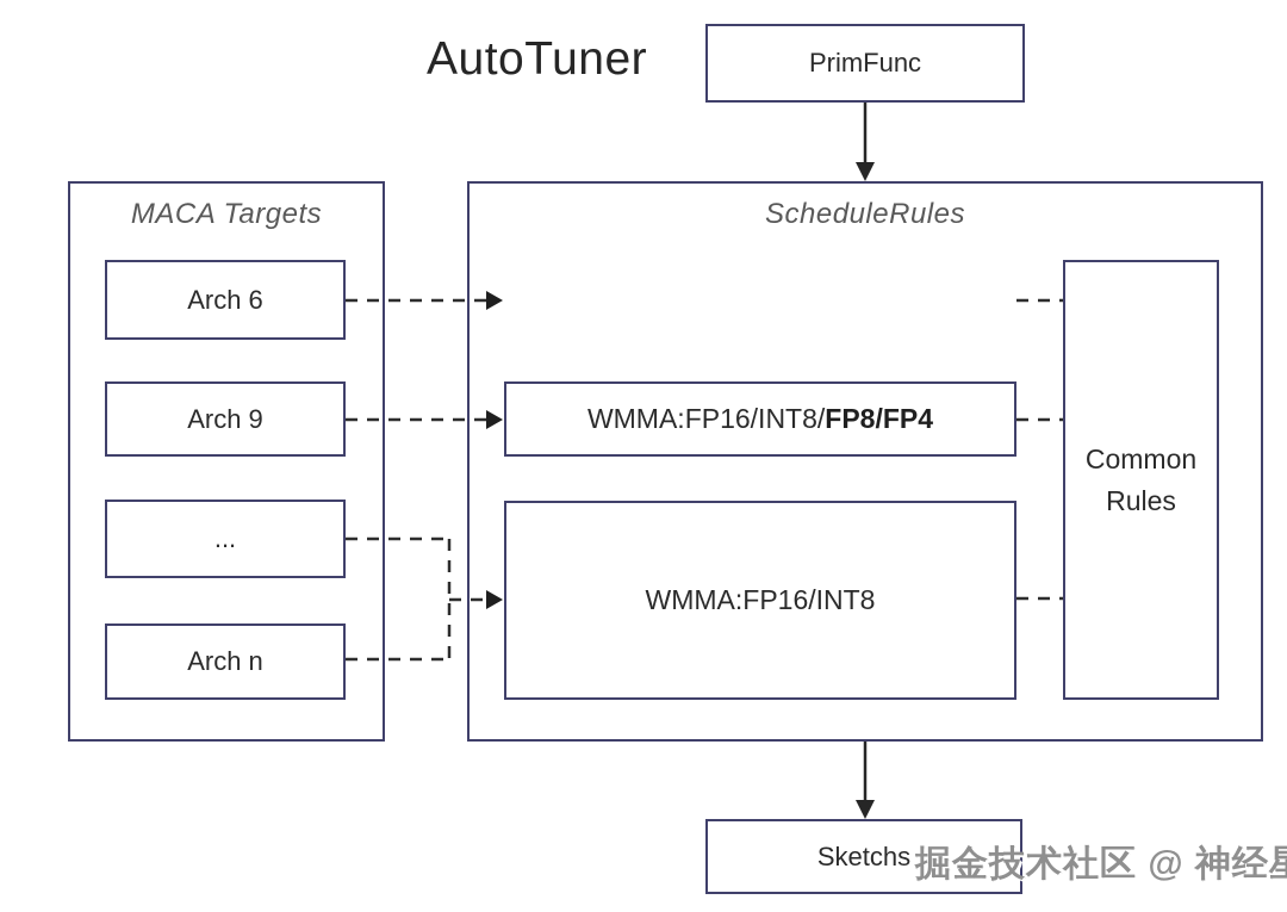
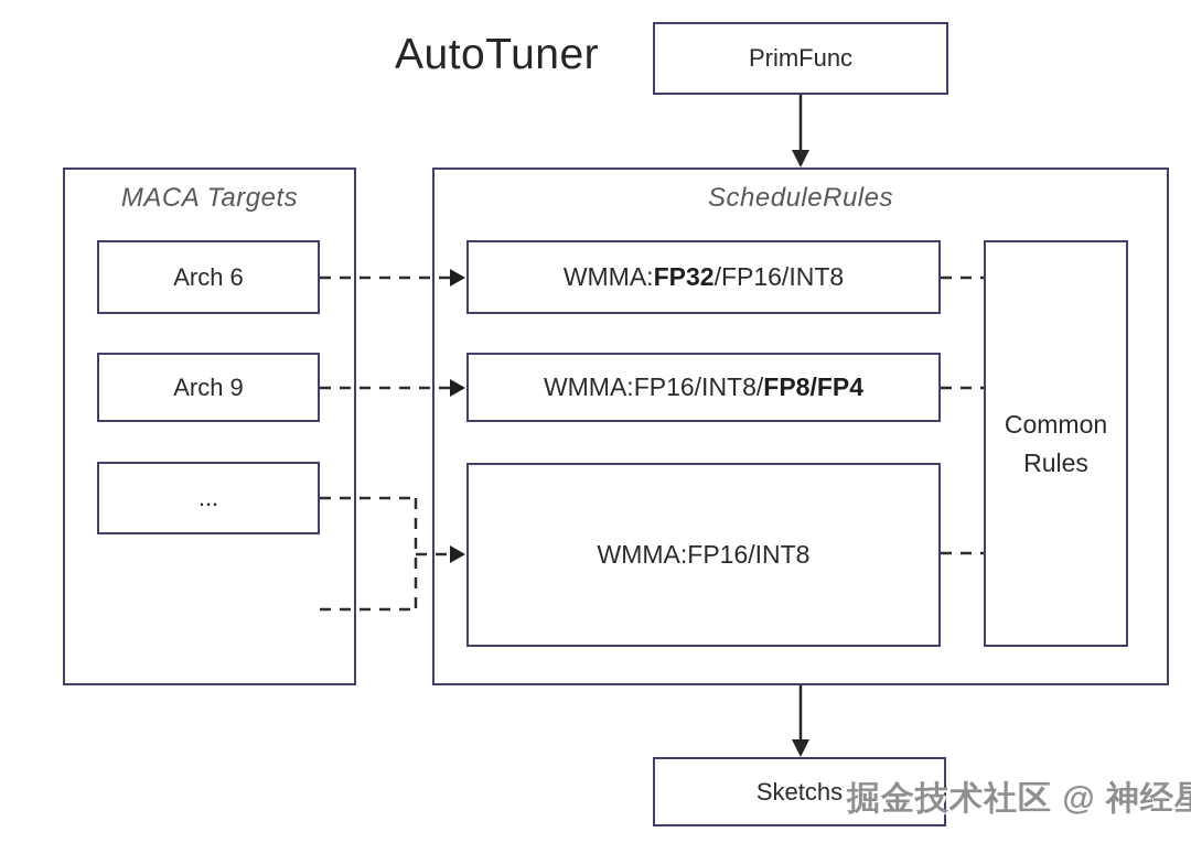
  AutoTuner
  PrimFunc
  MACA Targets
  Arch 6
  Arch 9
  ...
- Arch n
  ScheduleRules
+ WMMA:FP32/FP16/INT8
  WMMA:FP16/INT8/FP8/FP4
  WMMA:FP16/INT8
  Common
  Rules
  Sketchs
  掘金技术社区 @ 神经
